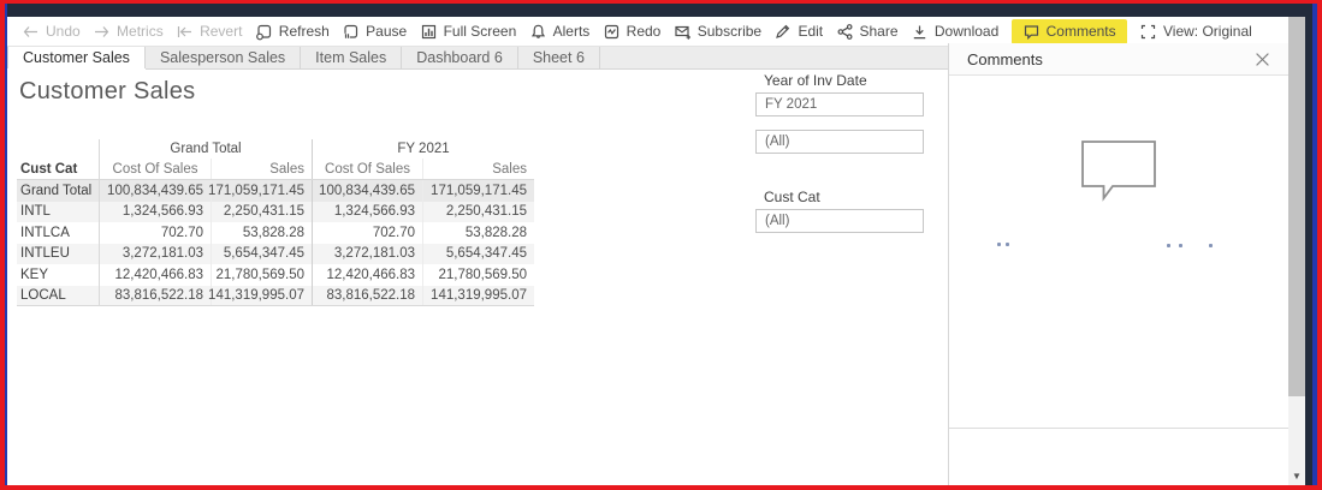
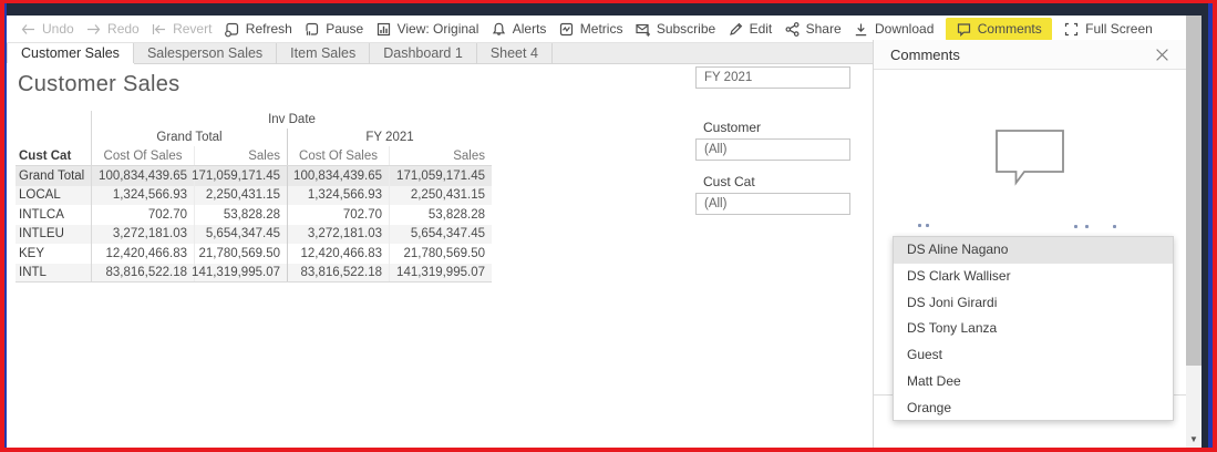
  Undo
- Metrics
+ Redo
  Revert
  Refresh
  Pause
- Full Screen
+ View: Original
  Alerts
- Redo
+ Metrics
  Subscribe
  Edit
  Share
  Download
  Comments
- View: Original
+ Full Screen
  Customer Sales
  Salesperson Sales
  Item Sales
- Dashboard 6
+ Dashboard 1
- Sheet 6
+ Sheet 4
  Customer Sales
+ Inv Date
  Grand Total
  FY 2021
  Cust Cat
  Cost Of Sales
  Sales
  Cost Of Sales
  Sales
  Grand Total
  100,834,439.65
  171,059,171.45
  100,834,439.65
  171,059,171.45
- INTL
+ LOCAL
  1,324,566.93
  2,250,431.15
  1,324,566.93
  2,250,431.15
  INTLCA
  702.70
  53,828.28
  702.70
  53,828.28
  INTLEU
  3,272,181.03
  5,654,347.45
  3,272,181.03
  5,654,347.45
  KEY
  12,420,466.83
  21,780,569.50
  12,420,466.83
  21,780,569.50
- LOCAL
+ INTL
  83,816,522.18
  141,319,995.07
  83,816,522.18
  141,319,995.07
- Year of Inv Date
  FY 2021
+ Customer
  (All)
  Cust Cat
  (All)
  Comments
+ DS Aline Nagano
+ DS Clark Walliser
+ DS Joni Girardi
+ DS Tony Lanza
+ Guest
+ Matt Dee
+ Orange
  ▼
